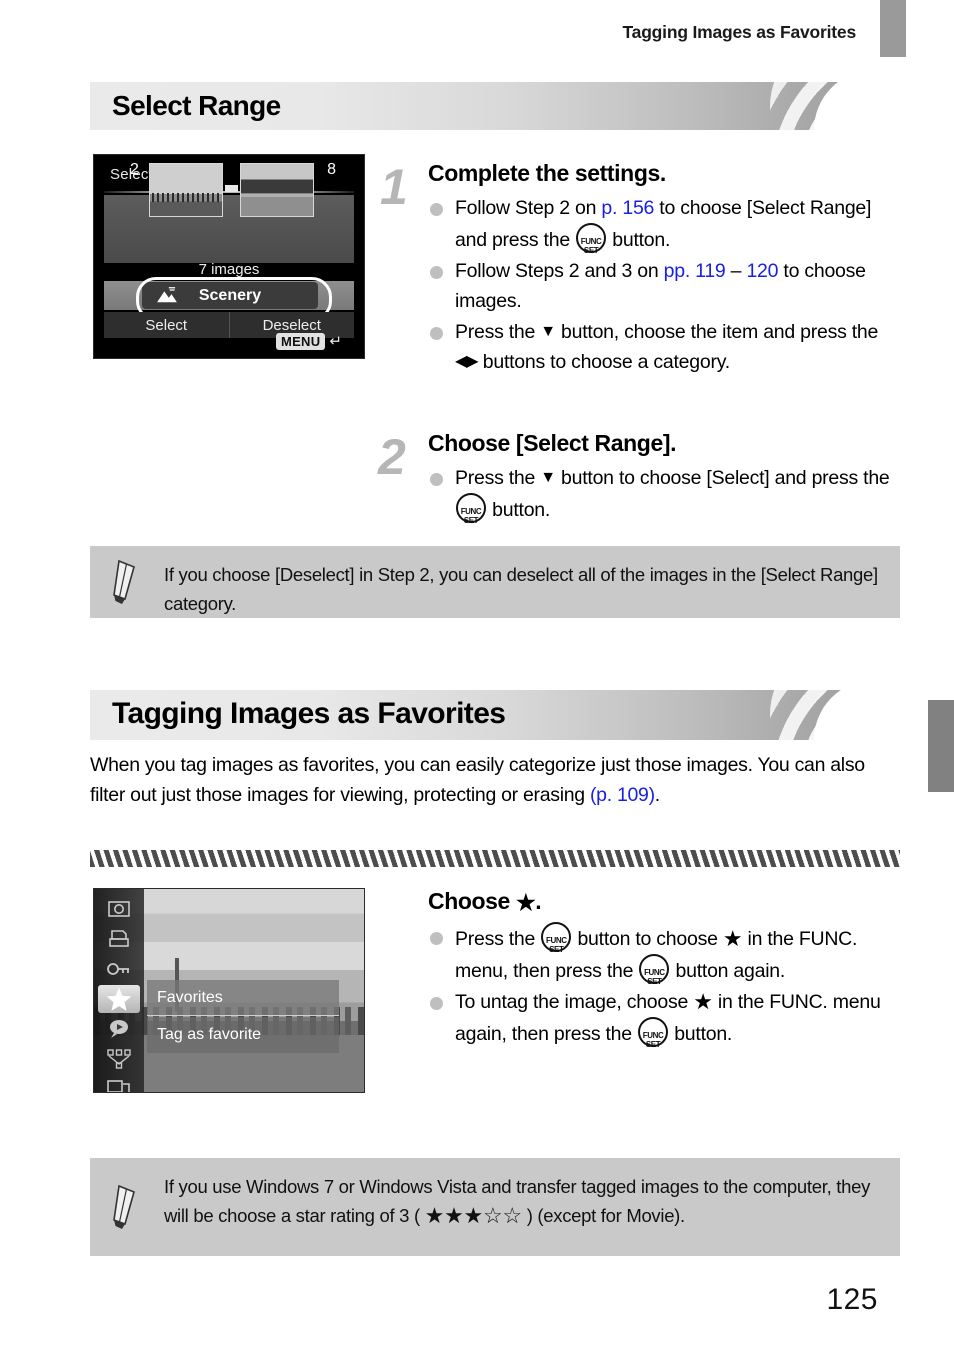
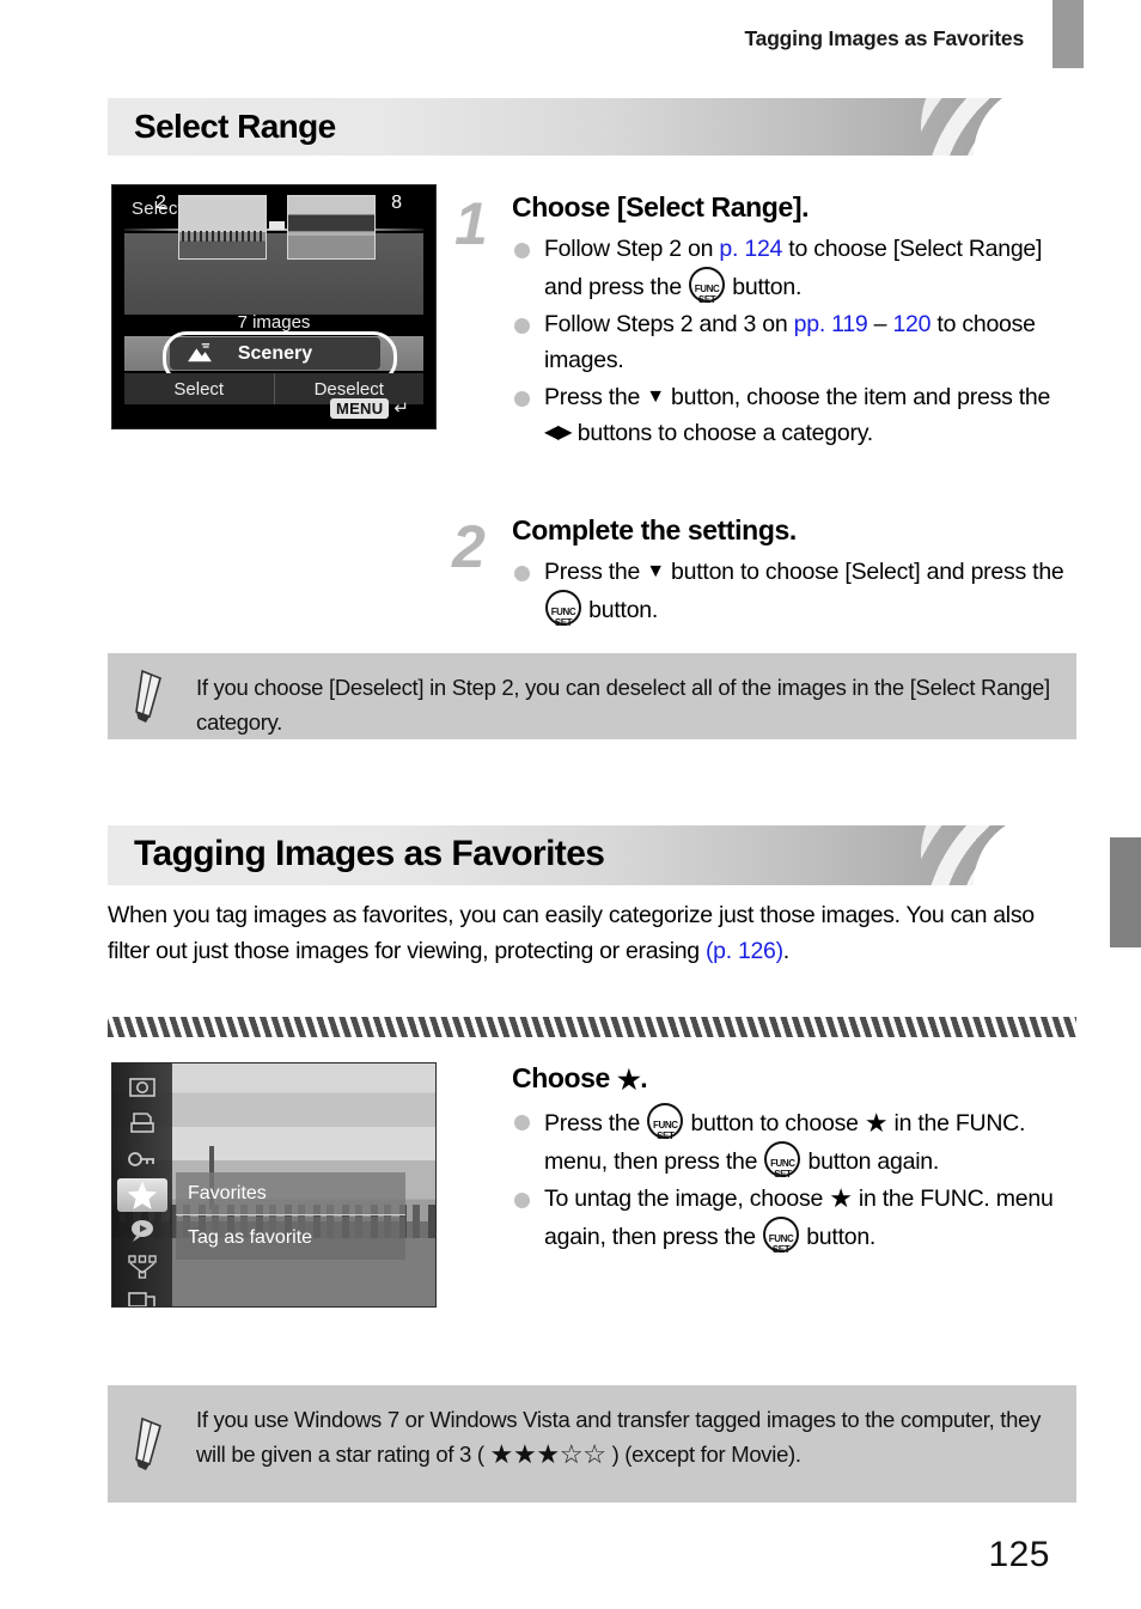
  Tagging Images as Favorites
  Select Range
  2
  8
  7 images
  Scenery
  Select
  Deselect
  MENU
  ↵
  1
- Complete the settings.
+ Choose [Select Range].
- Follow Step 2 on p. 156 to choose [Select Range] and press the
+ Follow Step 2 on p. 124 to choose [Select Range] and press the
  FUNC
  SET
  button.
  Follow Steps 2 and 3 on pp. 119 – 120 to choose images.
  Press the ▼ button, choose the item and press the ◀▶ buttons to choose a category.
  2
- Choose [Select Range].
+ Complete the settings.
  Press the ▼ button to choose [Select] and press the
  FUNC
  SET
  button.
  If you choose [Deselect] in Step 2, you can deselect all of the images in the [Select Range] category.
  Tagging Images as Favorites
- When you tag images as favorites, you can easily categorize just those images. You can also filter out just those images for viewing, protecting or erasing (p. 109).
+ When you tag images as favorites, you can easily categorize just those images. You can also filter out just those images for viewing, protecting or erasing (p. 126).
  Favorites
  Tag as favorite
  Choose ★.
  Press the
  FUNC
  SET
  button to choose ★ in the FUNC. menu, then press the
  FUNC
  SET
  button again.
  To untag the image, choose ★ in the FUNC. menu again, then press the
  FUNC
  SET
  button.
- If you use Windows 7 or Windows Vista and transfer tagged images to the computer, they will be choose a star rating of 3 ( ★★★☆☆ ) (except for Movie).
+ If you use Windows 7 or Windows Vista and transfer tagged images to the computer, they will be given a star rating of 3 ( ★★★☆☆ ) (except for Movie).
  125
